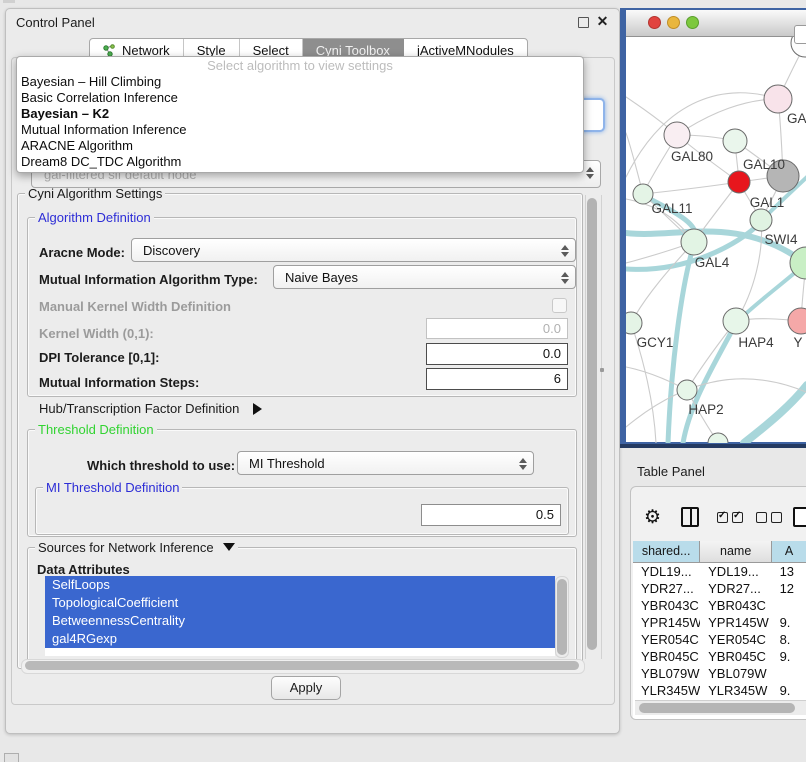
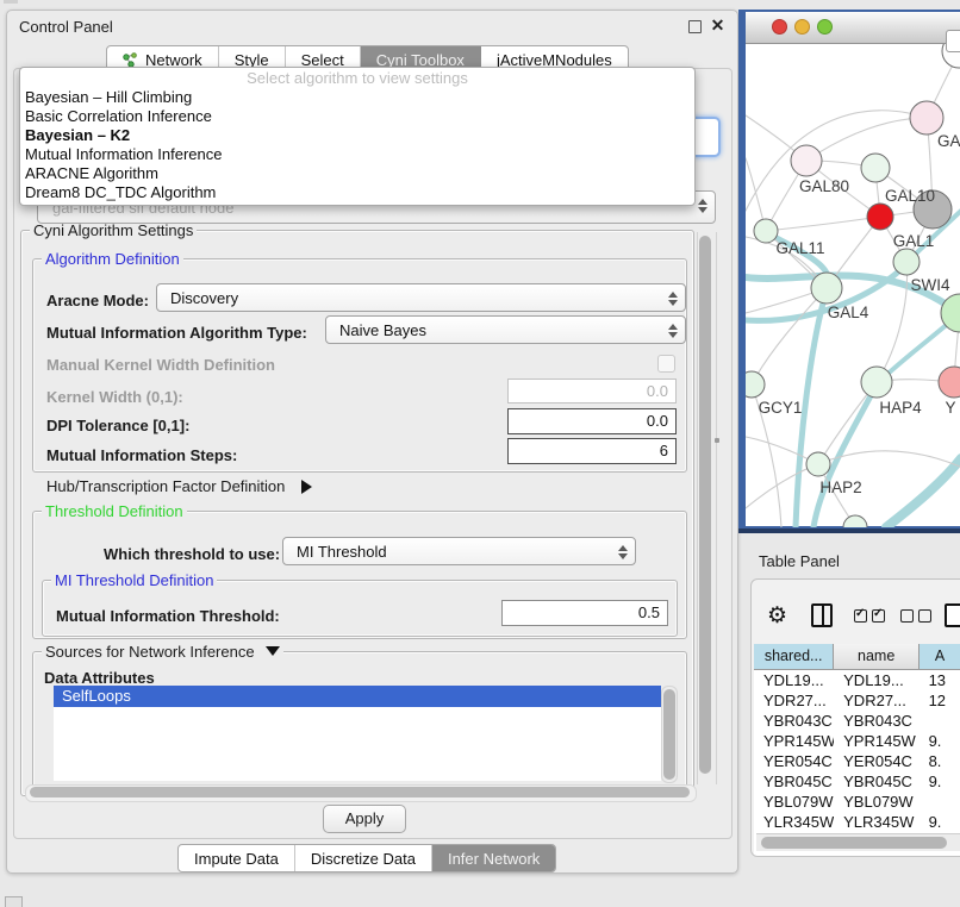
  Control Panel
  ✕
  Network
  Style
  Select
  Cyni Toolbox
  jActiveMNodules
  gal-filtered sif default node
  Cyni Algorithm Settings
  Algorithm Definition
  Aracne Mode:
  Discovery
  Mutual Information Algorithm Type:
  Naive Bayes
  Manual Kernel Width Definition
  Kernel Width (0,1):
  0.0
  DPI Tolerance [0,1]:
  0.0
  Mutual Information Steps:
  6
  Hub/Transcription Factor Definition
  Threshold Definition
  Which threshold to use:
  MI Threshold
  MI Threshold Definition
+ Mutual Information Threshold:
  0.5
  Sources for Network Inference
  Data Attributes
  SelfLoops
- TopologicalCoefficient
- BetweennessCentrality
- gal4RGexp
  Apply
+ Impute Data
+ Discretize Data
+ Infer Network
  Select algorithm to view settings
  Bayesian – Hill Climbing
  Basic Correlation Inference
  Bayesian – K2
  Mutual Information Inference
  ARACNE Algorithm
  Dream8 DC_TDC Algorithm
  GAL80
  GAL10
  GAL1
  GAL11
  SWI4
  GAL4
  GCY1
  HAP4
  Y
  HAP2
  Table Panel
  ⚙
  shared...
  name
  A
  YDL19...
  YDL19...
  13
  YDR27...
  YDR27...
  12
  YBR043C
  YBR043C
  YPR145W
  YPR145W
  9.
  YER054C
  YER054C
  8.
  YBR045C
  YBR045C
  9.
  YBL079W
  YBL079W
  YLR345W
  YLR345W
  9.
